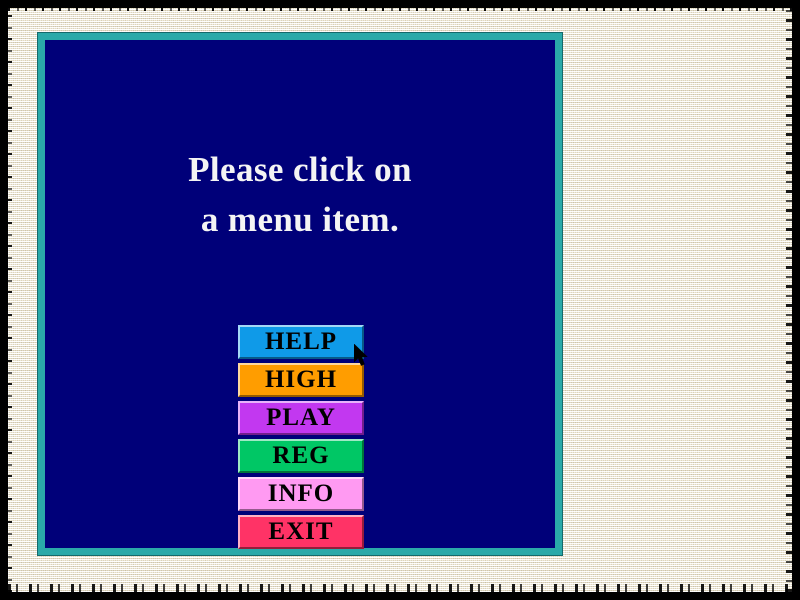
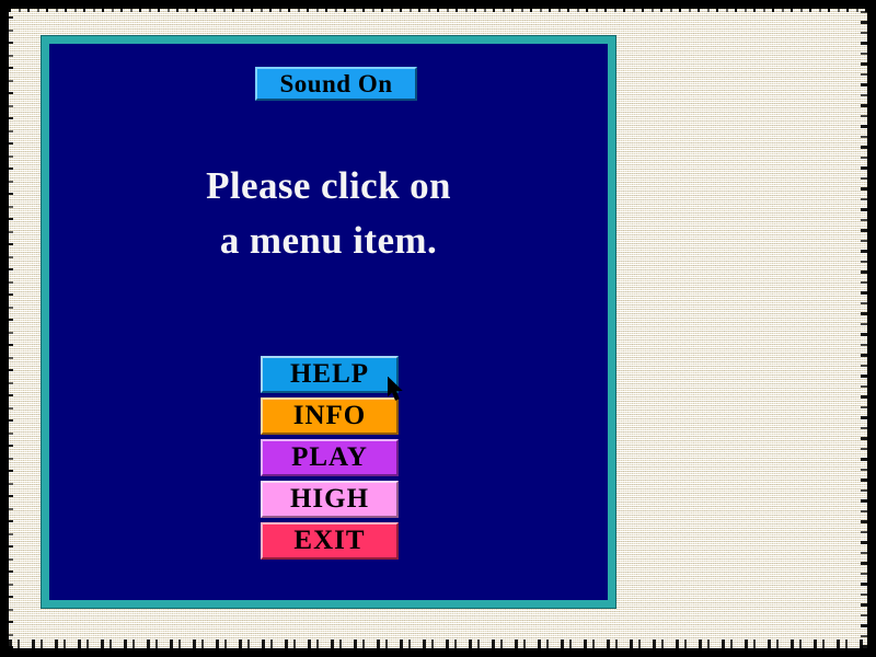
+ Sound On
  Please click on
  a menu item.
  HELP
- HIGH
+ INFO
  PLAY
- REG
- INFO
+ HIGH
  EXIT
